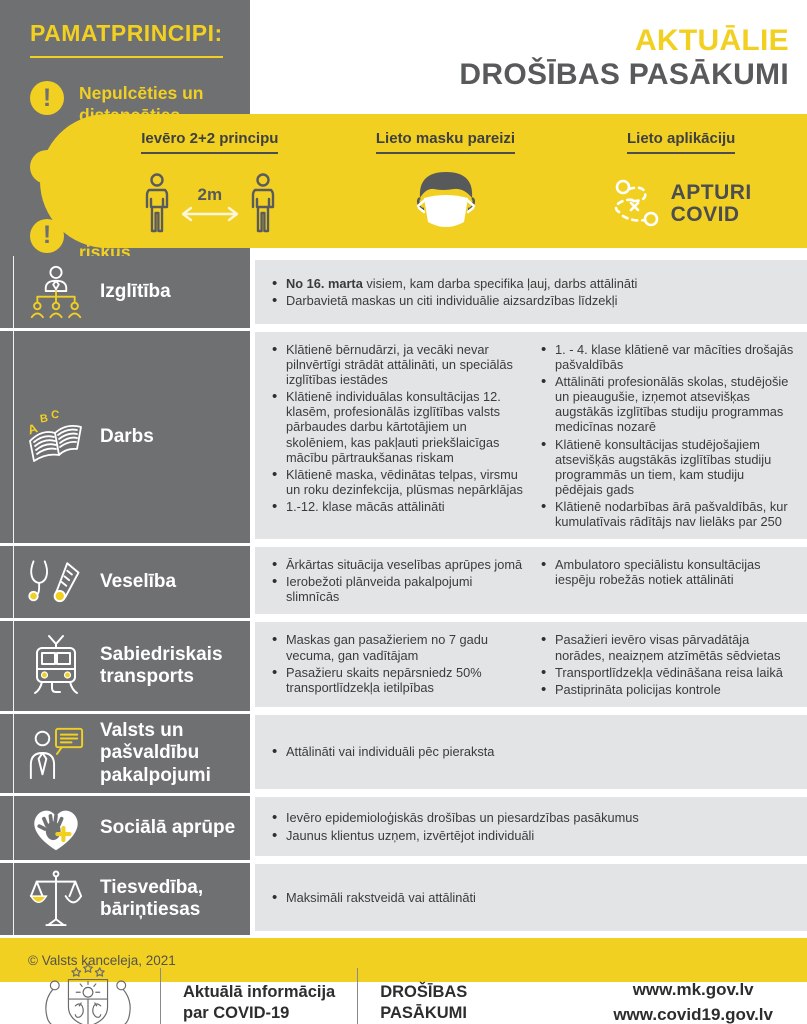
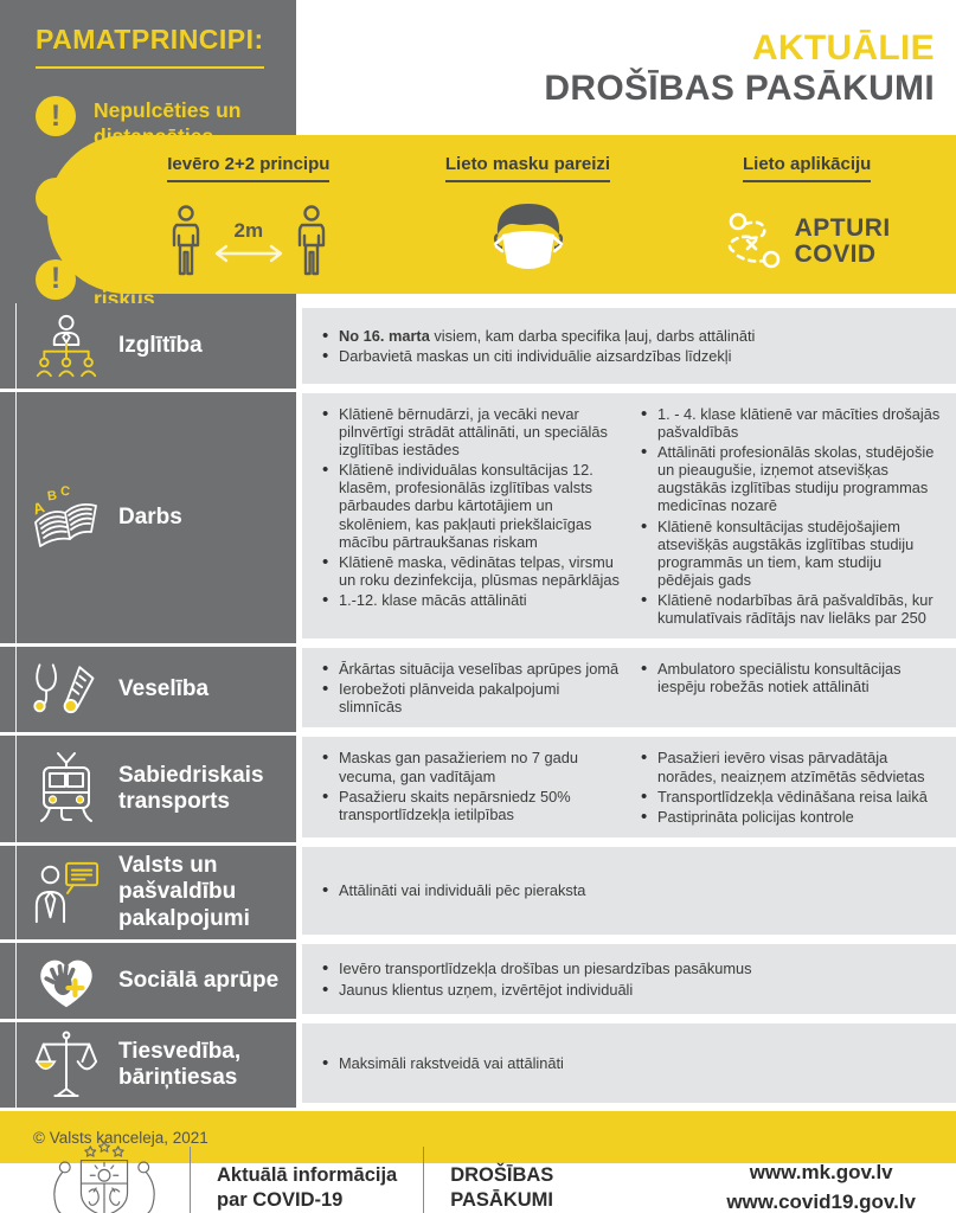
  PAMATPRINCIPI:
  !
  !
  AKTUĀLIE
  DROŠĪBAS PASĀKUMI
  Ievēro 2+2 principu
  2m
  Lieto masku pareizi
  Lieto aplikāciju
  APTURI
  COVID
  Izglītība
  No 16. marta visiem, kam darba specifika ļauj, darbs attālināti
  Darbavietā maskas un citi individuālie aizsardzības līdzekļi
  Darbs
  Klātienē bērnudārzi, ja vecāki nevar pilnvērtīgi strādāt attālināti, un speciālās izglītības iestādes
  Klātienē individuālas konsultācijas 12. klasēm, profesionālās izglītības valsts pārbaudes darbu kārtotājiem un skolēniem, kas pakļauti priekšlaicīgas mācību pārtraukšanas riskam
  Klātienē maska, vēdinātas telpas, virsmu un roku dezinfekcija, plūsmas nepārklājas
  1.-12. klase mācās attālināti
  1. - 4. klase klātienē var mācīties drošajās pašvaldībās
  Attālināti profesionālās skolas, studējošie un pieaugušie, izņemot atsevišķas augstākās izglītības studiju programmas medicīnas nozarē
  Klātienē konsultācijas studējošajiem atsevišķās augstākās izglītības studiju programmās un tiem, kam studiju pēdējais gads
  Klātienē nodarbības ārā pašvaldībās, kur kumulatīvais rādītājs nav lielāks par 250
  Veselība
  Ārkārtas situācija veselības aprūpes jomā
  Ierobežoti plānveida pakalpojumi slimnīcās
  Ambulatoro speciālistu konsultācijas iespēju robežās notiek attālināti
  Sabiedriskais transports
  Maskas gan pasažieriem no 7 gadu vecuma, gan vadītājam
  Pasažieru skaits nepārsniedz 50% transportlīdzekļa ietilpības
  Pasažieri ievēro visas pārvadātāja norādes, neaizņem atzīmētās sēdvietas
  Transportlīdzekļa vēdināšana reisa laikā
  Pastiprināta policijas kontrole
  Valsts un pašvaldību pakalpojumi
  Attālināti vai individuāli pēc pieraksta
  Sociālā aprūpe
- Ievēro epidemioloģiskās drošības un piesardzības pasākumus
+ Ievēro transportlīdzekļa drošības un piesardzības pasākumus
  Jaunus klientus uzņem, izvērtējot individuāli
  Tiesvedība, bāriņtiesas
  Maksimāli rakstveidā vai attālināti
  © Valsts kanceleja, 2021
  Aktuālā informācija
  par COVID-19
  DROŠĪBAS
  PASĀKUMI
  www.mk.gov.lv
  www.covid19.gov.lv
